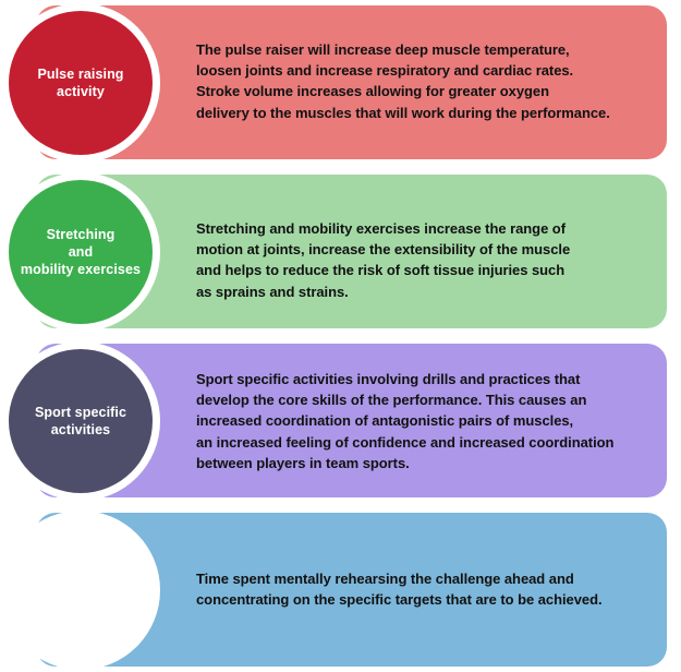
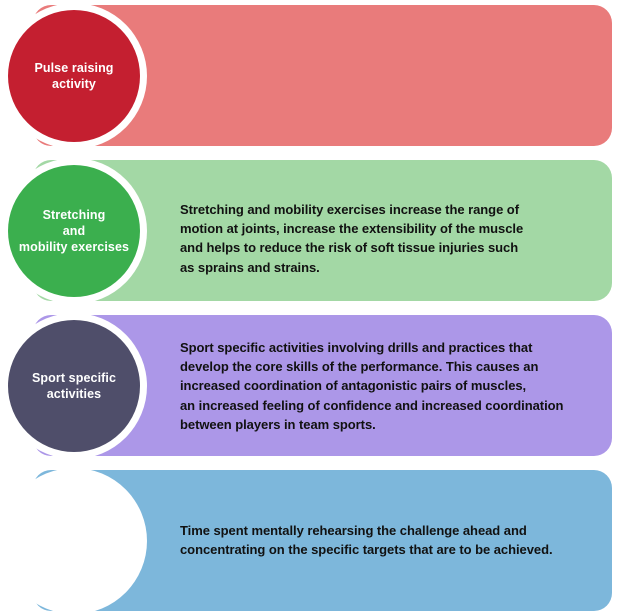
  Pulse raising
  activity
- The pulse raiser will increase deep muscle temperature,
- loosen joints and increase respiratory and cardiac rates.
- Stroke volume increases allowing for greater oxygen
- delivery to the muscles that will work during the performance.
  Stretching
  and
  mobility exercises
  Stretching and mobility exercises increase the range of
  motion at joints, increase the extensibility of the muscle
  and helps to reduce the risk of soft tissue injuries such
  as sprains and strains.
  Sport specific
  activities
  Sport specific activities involving drills and practices that
  develop the core skills of the performance. This causes an
  increased coordination of antagonistic pairs of muscles,
  an increased feeling of confidence and increased coordination
  between players in team sports.
  Time spent mentally rehearsing the challenge ahead and
  concentrating on the specific targets that are to be achieved.
